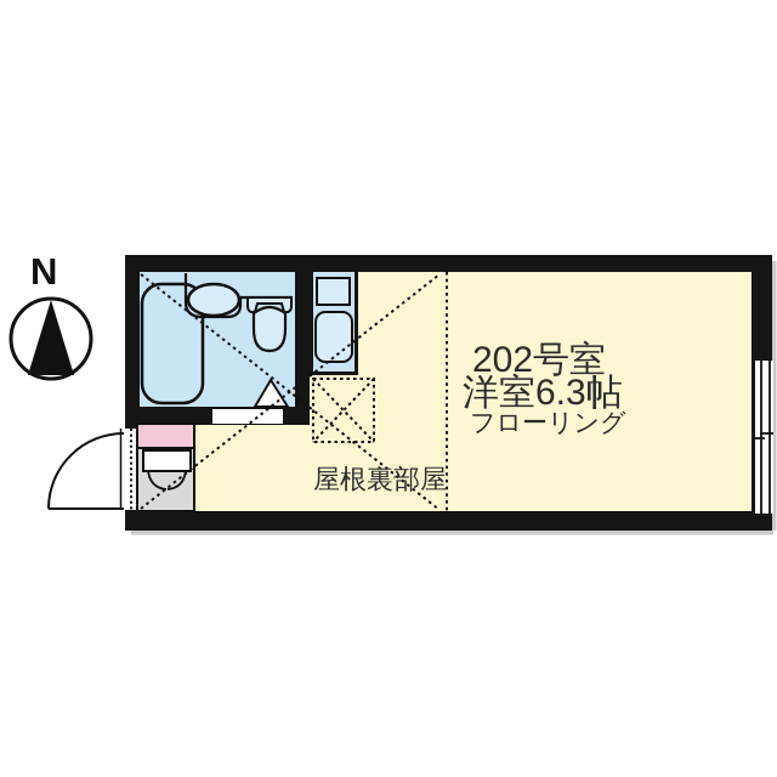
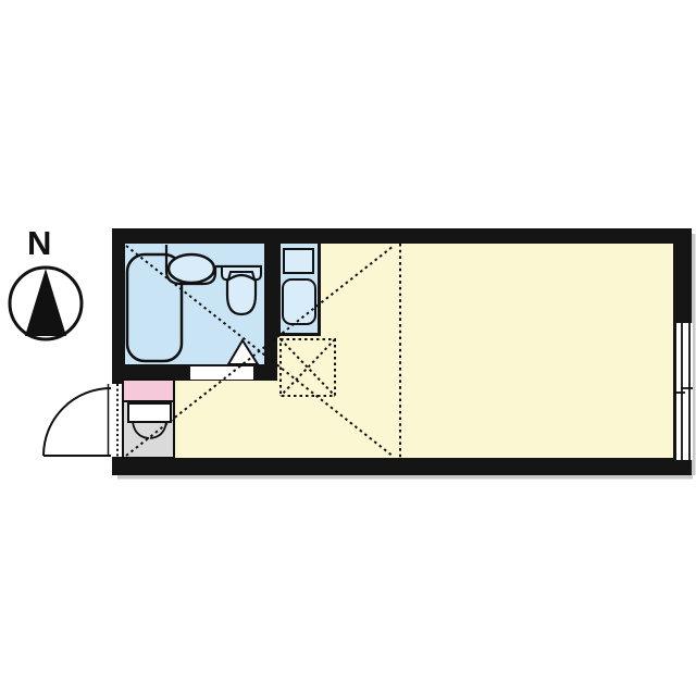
  N
- 202号室
- 洋室6.3帖
- フローリング
- 屋根裏部屋
